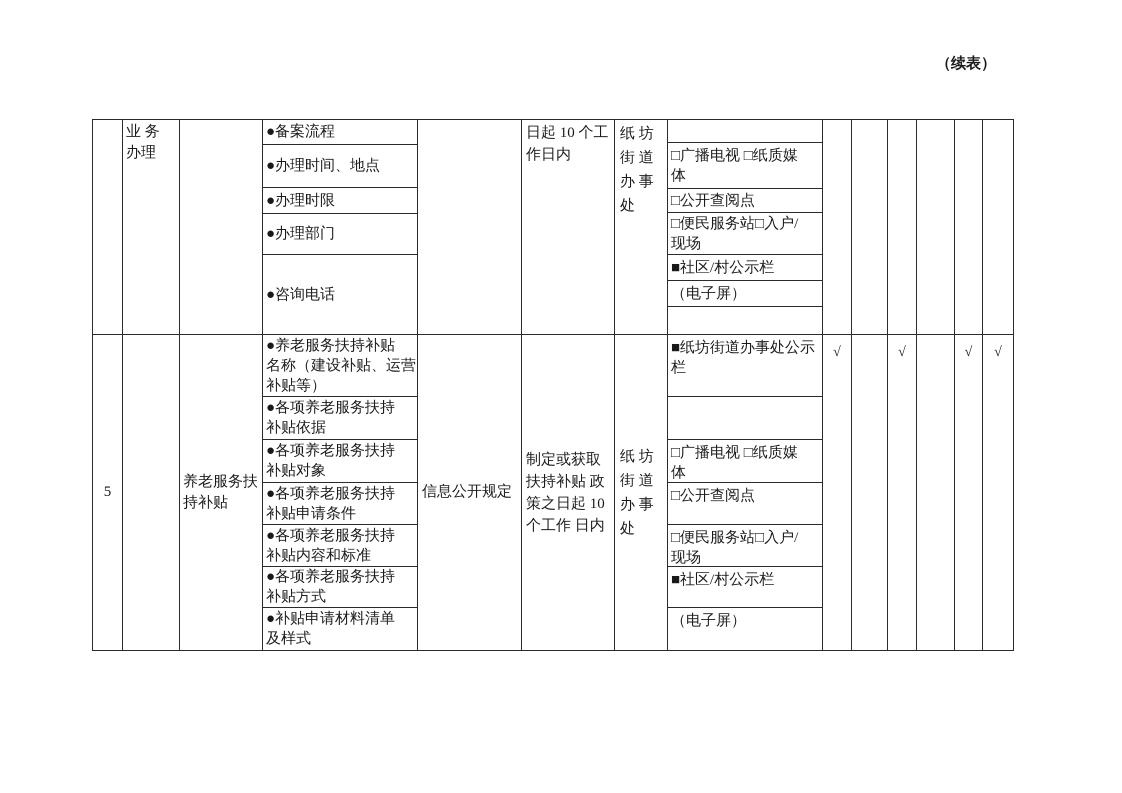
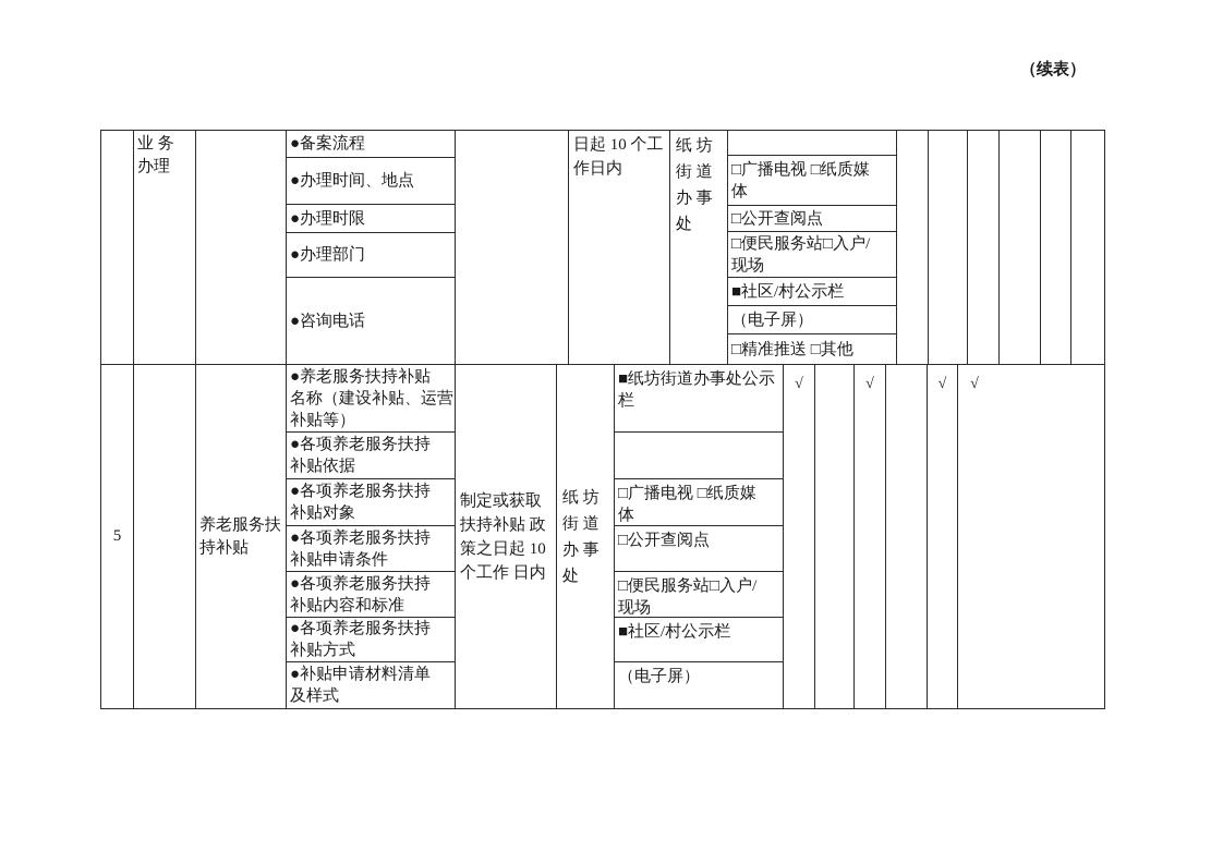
  （续表）
  业 务
  办理
  ●备案流程
  ●办理时间、地点
  ●办理时限
  ●办理部门
  ●咨询电话
  日起 10 个工
  作日内
  纸 坊
  街 道
  办 事
  处
  □广播电视 □纸质媒
  体
  □公开查阅点
  □便民服务站□入户/
  现场
  ■社区/村公示栏
  （电子屏）
+ □精准推送 □其他
  5
  养老服务扶
  持补贴
  ●养老服务扶持补贴
  名称（建设补贴、运营
  补贴等）
  ●各项养老服务扶持
  补贴依据
  ●各项养老服务扶持
  补贴对象
  ●各项养老服务扶持
  补贴申请条件
  ●各项养老服务扶持
  补贴内容和标准
  ●各项养老服务扶持
  补贴方式
  ●补贴申请材料清单
  及样式
- 信息公开规定
  制定或获取
  扶持补贴 政
  策之日起 10
  个工作 日内
  纸 坊
  街 道
  办 事
  处
  ■纸坊街道办事处公示
  栏
  □广播电视 □纸质媒
  体
  □公开查阅点
  □便民服务站□入户/
  现场
  ■社区/村公示栏
  （电子屏）
  √
  √
  √
  √
